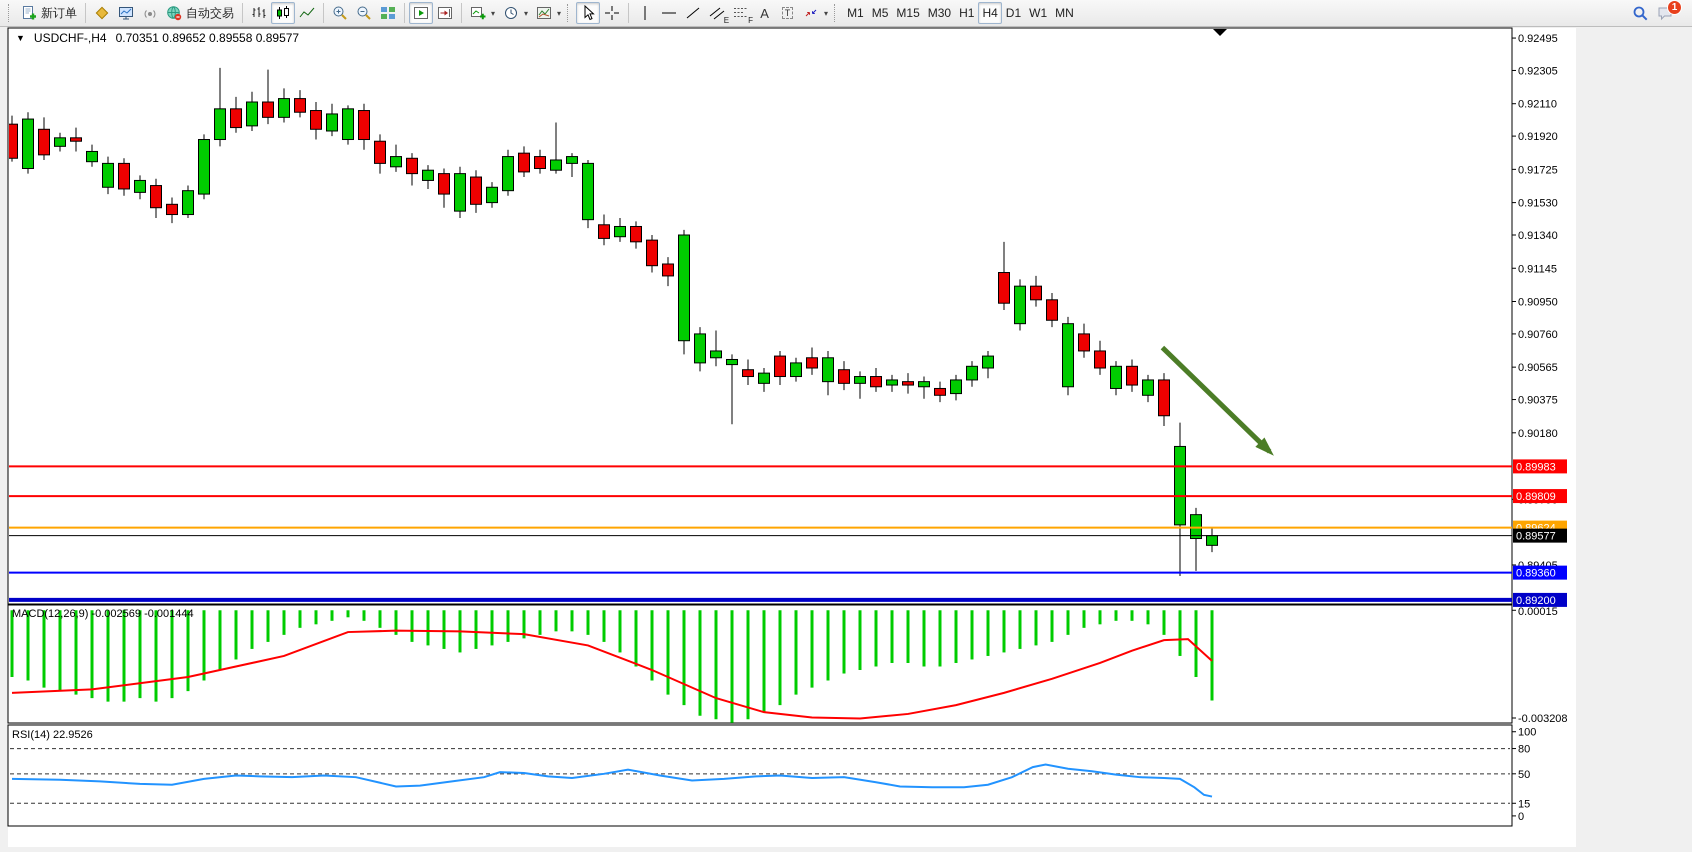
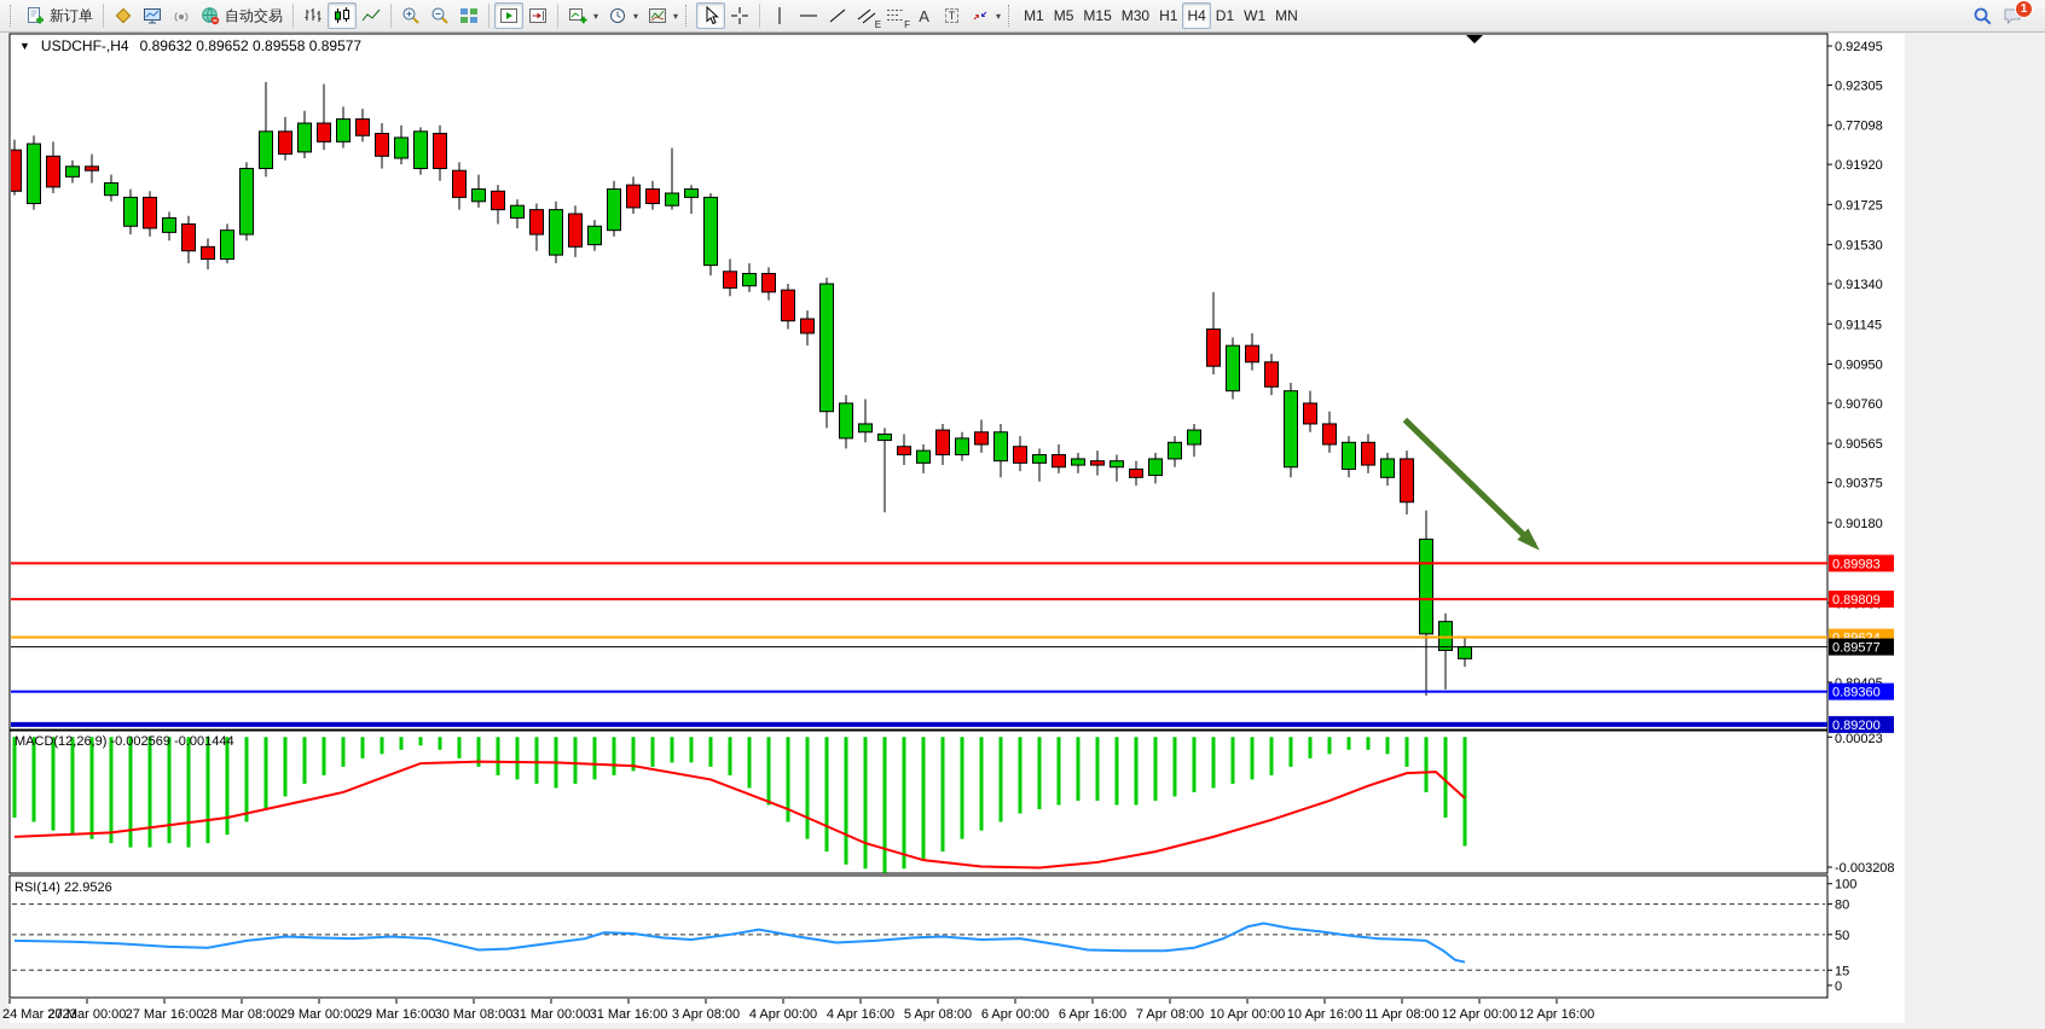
  新订单
  自动交易
  ▾
  ▾
  ▾
  E
  F
  A
  T
  ▾
  M1
  M5
  M15
  M30
  H1
  H4
  D1
  W1
  MN
  1
  ▼
  USDCHF-,H4
- 0.70351 0.89652 0.89558 0.89577
+ 0.89632 0.89652 0.89558 0.89577
  0.92495
  0.92305
- 0.92110
+ 0.77098
  0.91920
  0.91725
  0.91530
  0.91340
  0.91145
  0.90950
  0.90760
  0.90565
  0.90375
  0.90180
  0.89983
  0.89809
  0.89624
  0.89360
  0.89200
  0.89577
  MACD(12,26,9) -0.002569 -0.001444
- 0.00015
+ 0.00023
  -0.003208
  100
  80
  50
  15
  0
  RSI(14) 22.9526
+ 24 Mar 2023
+ 27 Mar 00:00
+ 27 Mar 16:00
+ 28 Mar 08:00
+ 29 Mar 00:00
+ 29 Mar 16:00
+ 30 Mar 08:00
+ 31 Mar 00:00
+ 31 Mar 16:00
+ 3 Apr 08:00
+ 4 Apr 00:00
+ 4 Apr 16:00
+ 5 Apr 08:00
+ 6 Apr 00:00
+ 6 Apr 16:00
+ 7 Apr 08:00
+ 10 Apr 00:00
+ 10 Apr 16:00
+ 11 Apr 08:00
+ 12 Apr 00:00
+ 12 Apr 16:00
